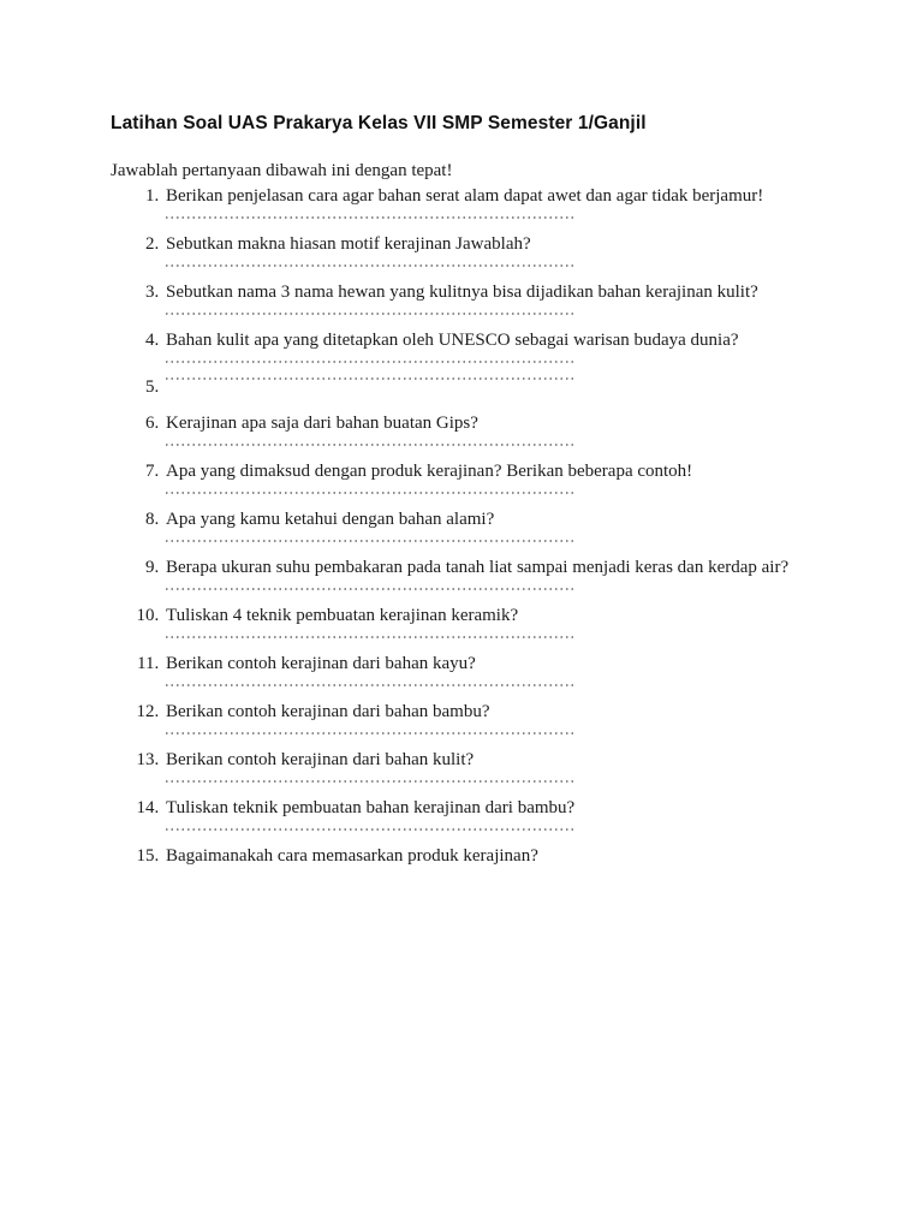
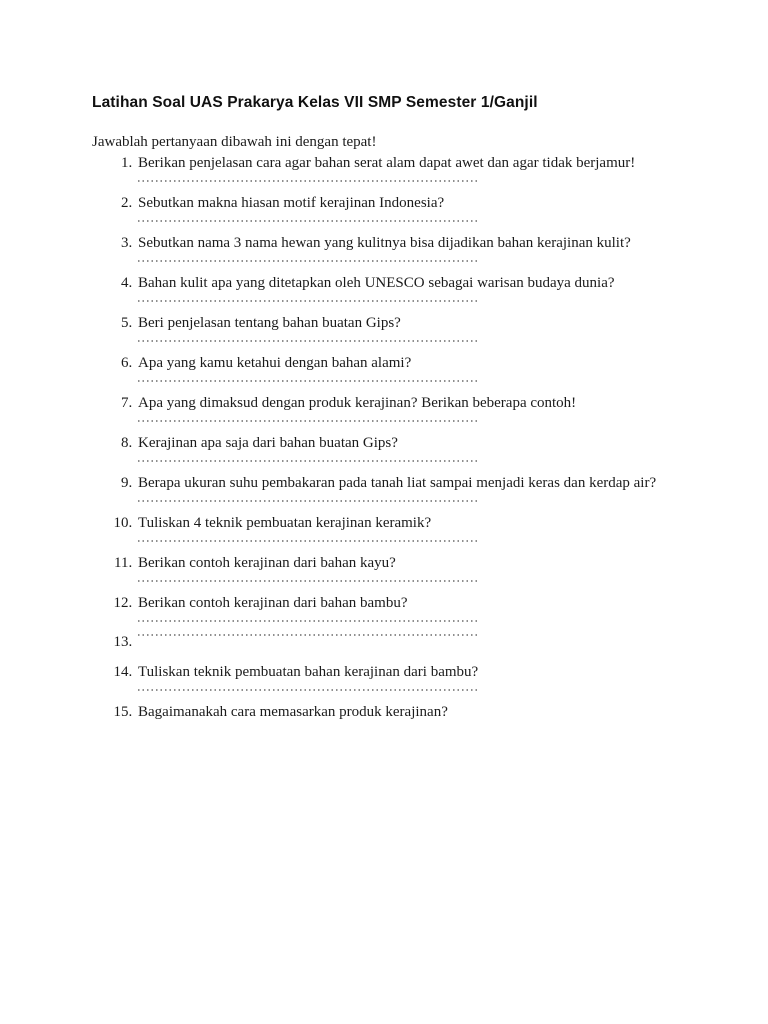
  Latihan Soal UAS Prakarya Kelas VII SMP Semester 1/Ganjil
  Jawablah pertanyaan dibawah ini dengan tepat!
  Berikan penjelasan cara agar bahan serat alam dapat awet dan agar tidak berjamur!
- Sebutkan makna hiasan motif kerajinan Jawablah?
+ Sebutkan makna hiasan motif kerajinan Indonesia?
  Sebutkan nama 3 nama hewan yang kulitnya bisa dijadikan bahan kerajinan kulit?
  Bahan kulit apa yang ditetapkan oleh UNESCO sebagai warisan budaya dunia?
+ Beri penjelasan tentang bahan buatan Gips?
- Kerajinan apa saja dari bahan buatan Gips?
+ Apa yang kamu ketahui dengan bahan alami?
  Apa yang dimaksud dengan produk kerajinan? Berikan beberapa contoh!
- Apa yang kamu ketahui dengan bahan alami?
+ Kerajinan apa saja dari bahan buatan Gips?
  Berapa ukuran suhu pembakaran pada tanah liat sampai menjadi keras dan kerdap air?
  Tuliskan 4 teknik pembuatan kerajinan keramik?
  Berikan contoh kerajinan dari bahan kayu?
  Berikan contoh kerajinan dari bahan bambu?
- Berikan contoh kerajinan dari bahan kulit?
  Tuliskan teknik pembuatan bahan kerajinan dari bambu?
  Bagaimanakah cara memasarkan produk kerajinan?
